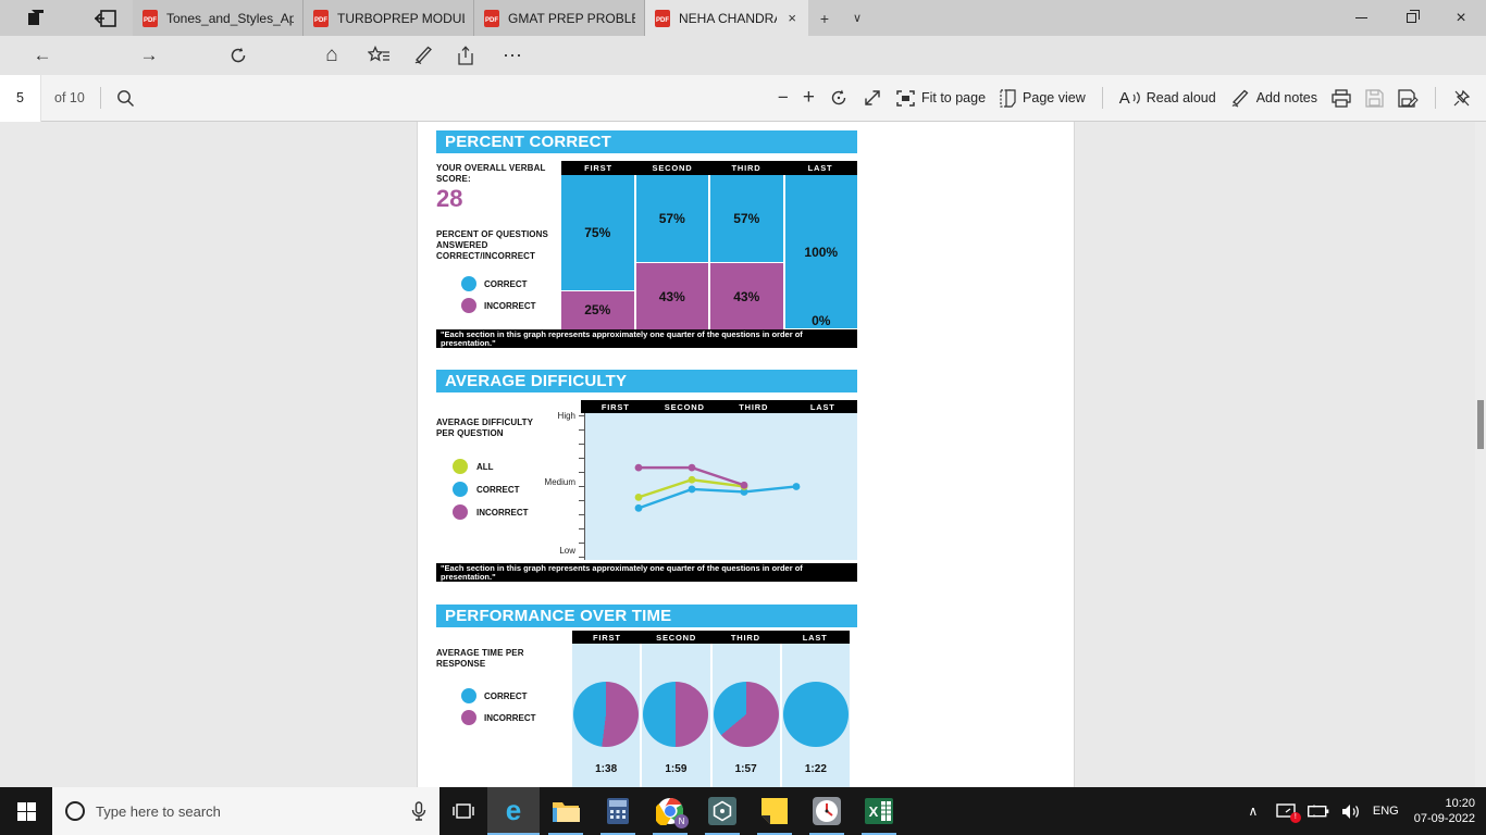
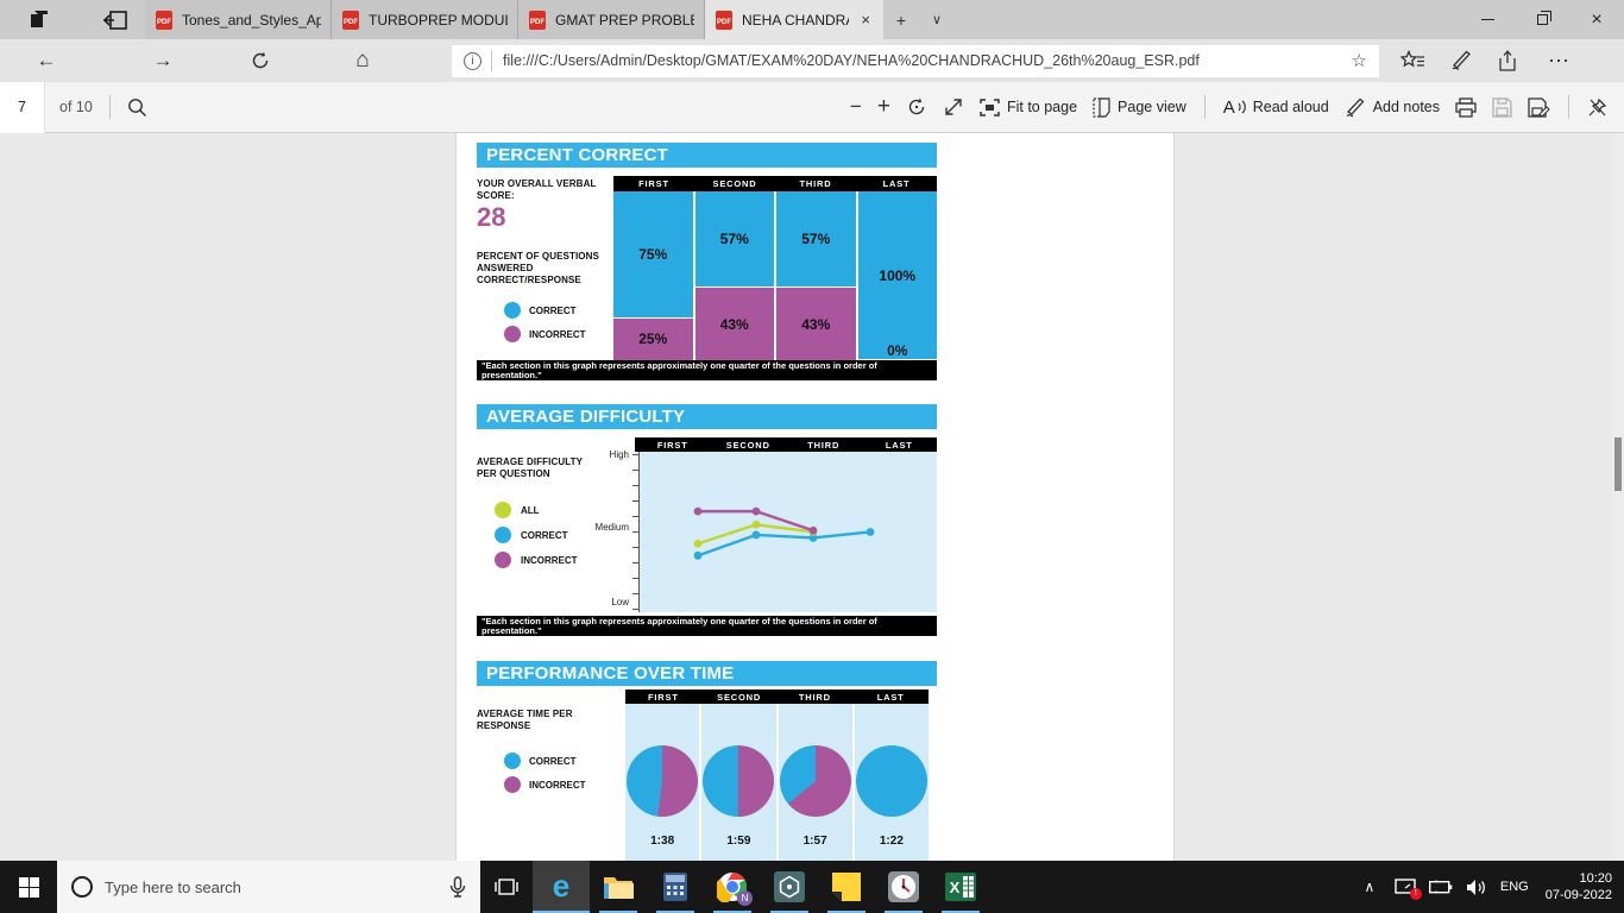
  Tones_and_Styles_Ap
  TURBOPREP MODU
  ×
  +
  ∨
  ×
  ←
  →
  ⌂
+ i
+ file:///C:/Users/Admin/Desktop/GMAT/EXAM%20DAY/NEHA%20CHANDRACHUD_26th%20aug_ESR.pdf
+ ☆
  ⋯
- 5
+ 7
  of 10
  −
  +
  Fit to page
  Page view
  A
  Read aloud
  Add notes
  PERCENT CORRECT
  YOUR OVERALL VERBAL SCORE:
  28
- PERCENT OF QUESTIONS ANSWERED CORRECT/INCORRECT
+ PERCENT OF QUESTIONS ANSWERED CORRECT/RESPONSE
  CORRECT
  INCORRECT
  FIRST
  SECOND
  THIRD
  LAST
  75%
  25%
  57%
  43%
  57%
  43%
  100%
  0%
  "Each section in this graph represents approximately one quarter of the questions in order of presentation."
  AVERAGE DIFFICULTY
  AVERAGE DIFFICULTY PER QUESTION
  ALL
  CORRECT
  INCORRECT
  FIRST
  SECOND
  THIRD
  LAST
  High
  Medium
  Low
  "Each section in this graph represents approximately one quarter of the questions in order of presentation."
  PERFORMANCE OVER TIME
  AVERAGE TIME PER RESPONSE
  CORRECT
  INCORRECT
  FIRST
  SECOND
  THIRD
  LAST
  1:38
  1:59
  1:57
  1:22
  Type here to search
  e
  N
  X
  ∧
  ENG
  10:20
  07-09-2022
